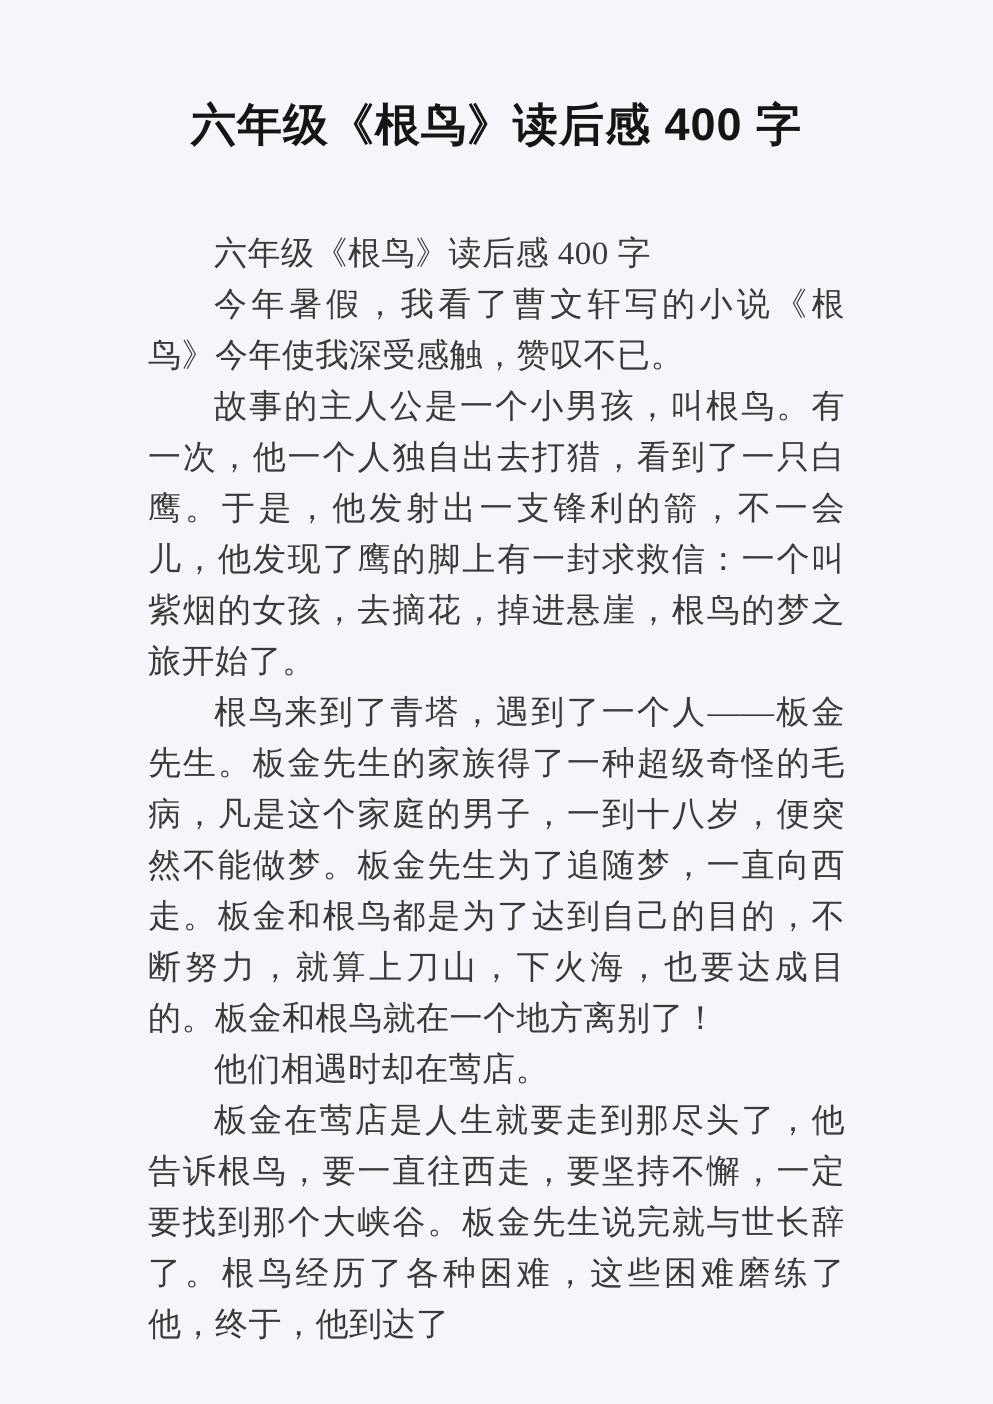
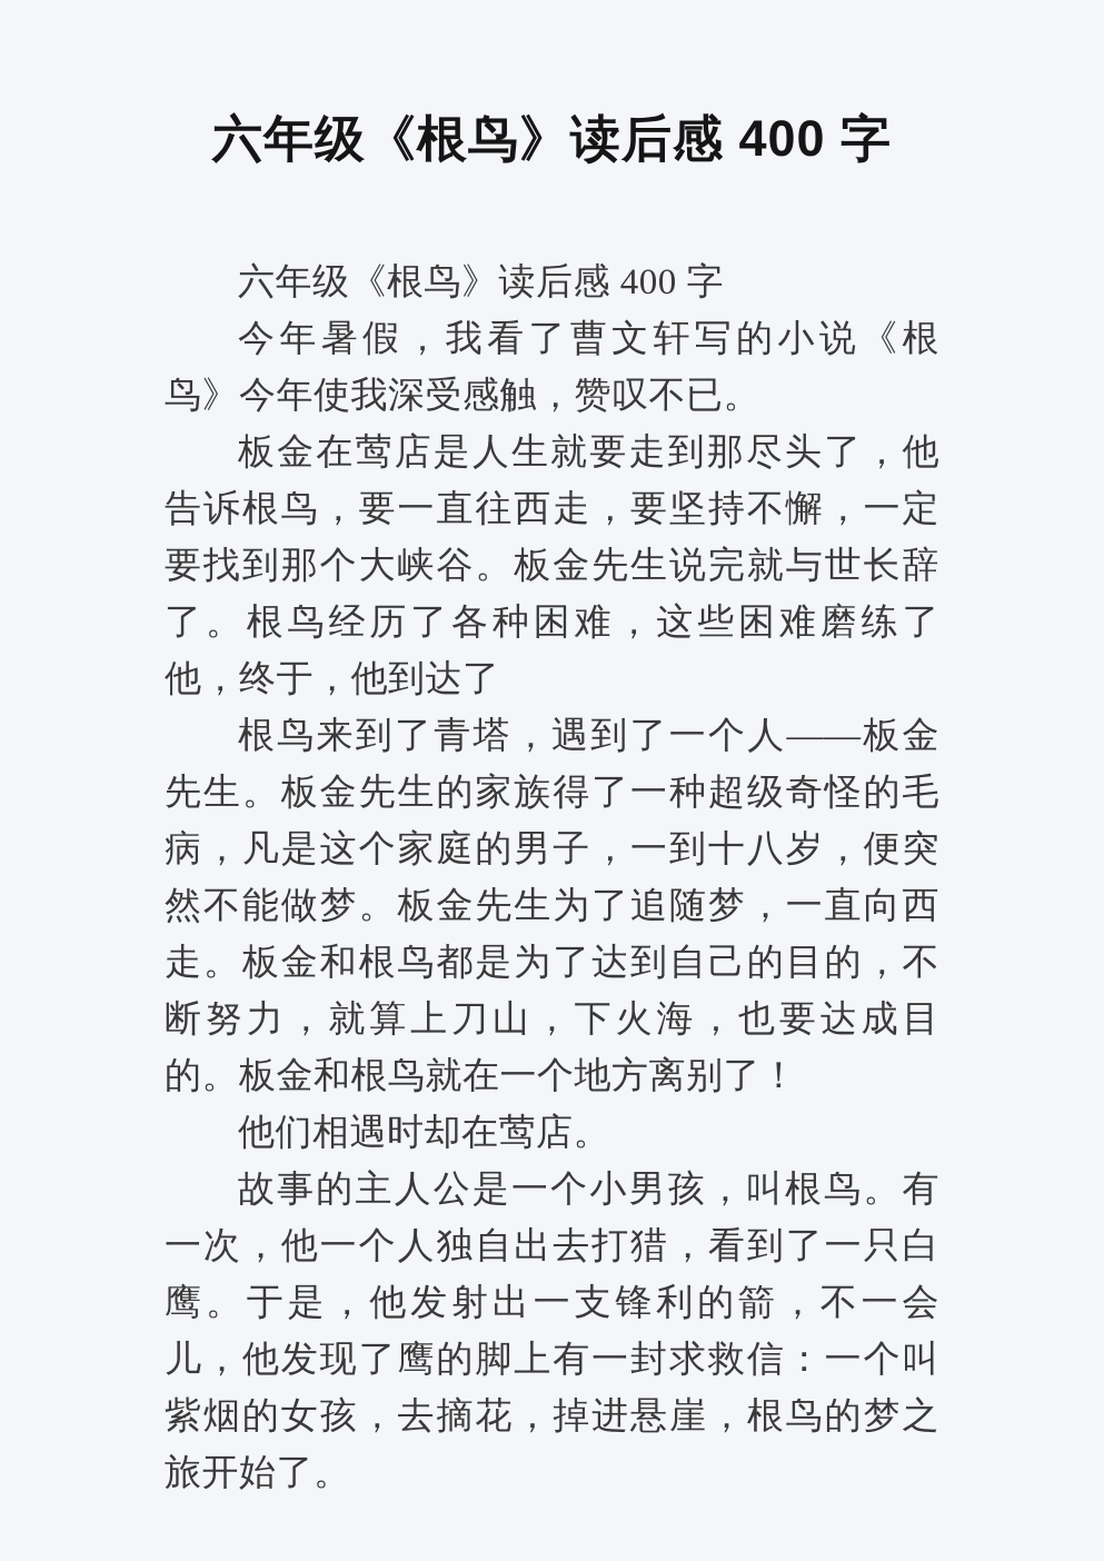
  六年级《根鸟》读后感 400 字
  六年级《根鸟》读后感 400 字
  今年暑假，我看了曹文轩写的小说《根鸟》今年使我深受感触，赞叹不已。
- 故事的主人公是一个小男孩，叫根鸟。有一次，他一个人独自出去打猎，看到了一只白鹰。于是，他发射出一支锋利的箭，不一会儿，他发现了鹰的脚上有一封求救信：一个叫紫烟的女孩，去摘花，掉进悬崖，根鸟的梦之旅开始了。
+ 板金在莺店是人生就要走到那尽头了，他告诉根鸟，要一直往西走，要坚持不懈，一定要找到那个大峡谷。板金先生说完就与世长辞了。根鸟经历了各种困难，这些困难磨练了他，终于，他到达了
  根鸟来到了青塔，遇到了一个人——板金先生。板金先生的家族得了一种超级奇怪的毛病，凡是这个家庭的男子，一到十八岁，便突然不能做梦。板金先生为了追随梦，一直向西走。板金和根鸟都是为了达到自己的目的，不断努力，就算上刀山，下火海，也要达成目的。板金和根鸟就在一个地方离别了！
  他们相遇时却在莺店。
- 板金在莺店是人生就要走到那尽头了，他告诉根鸟，要一直往西走，要坚持不懈，一定要找到那个大峡谷。板金先生说完就与世长辞了。根鸟经历了各种困难，这些困难磨练了他，终于，他到达了
+ 故事的主人公是一个小男孩，叫根鸟。有一次，他一个人独自出去打猎，看到了一只白鹰。于是，他发射出一支锋利的箭，不一会儿，他发现了鹰的脚上有一封求救信：一个叫紫烟的女孩，去摘花，掉进悬崖，根鸟的梦之旅开始了。
